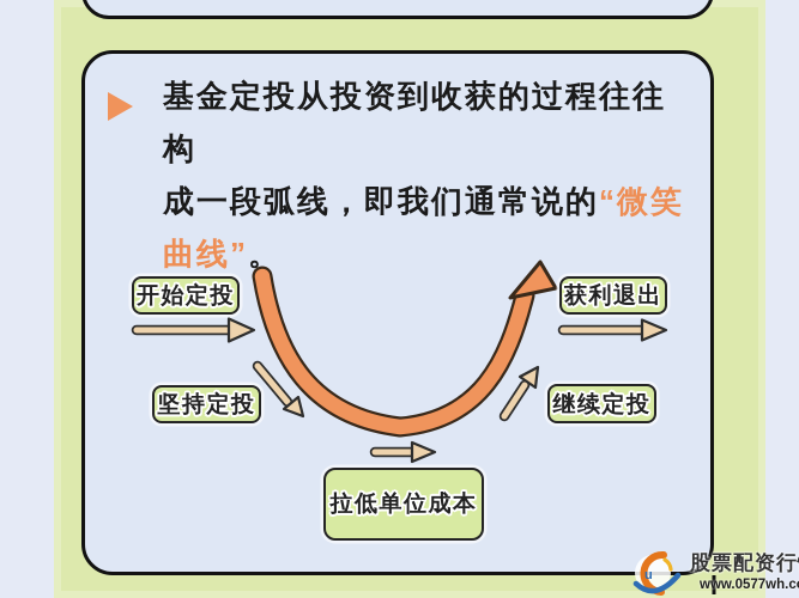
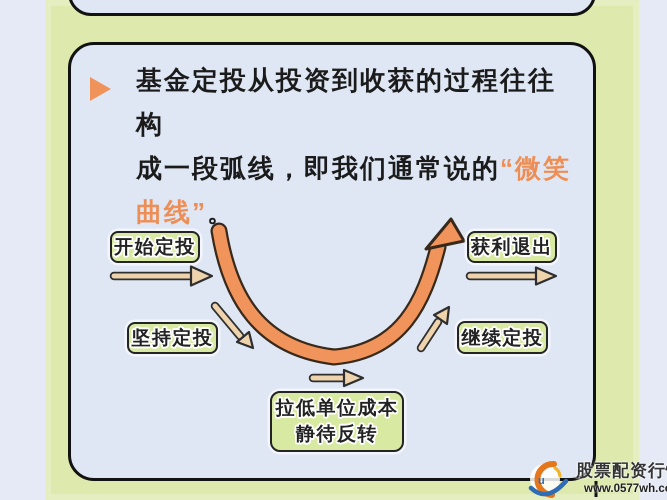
  基金定投从投资到收获的过程往往构
  成一段弧线，即我们通常说的“微笑
  曲线”。
  开始定投
  坚持定投
  拉低单位成本
+ 静待反转
  继续定投
  获利退出
  u
  股票配资行
  www.0577wh.c
